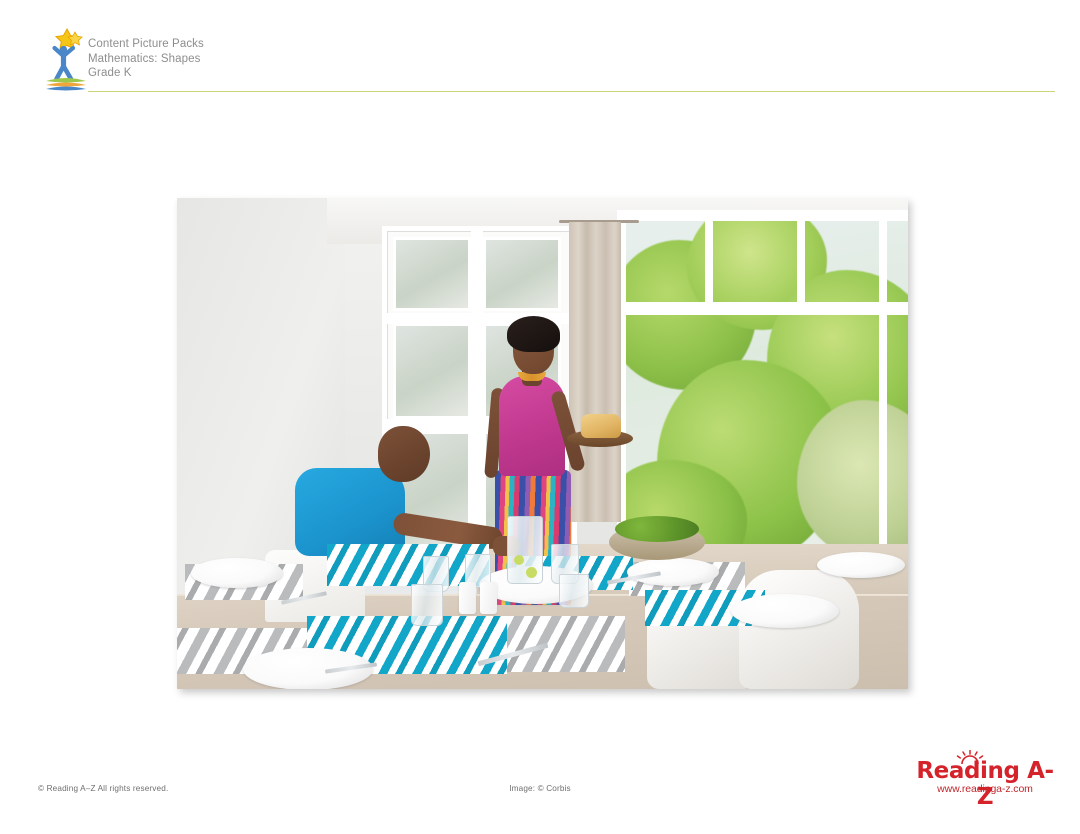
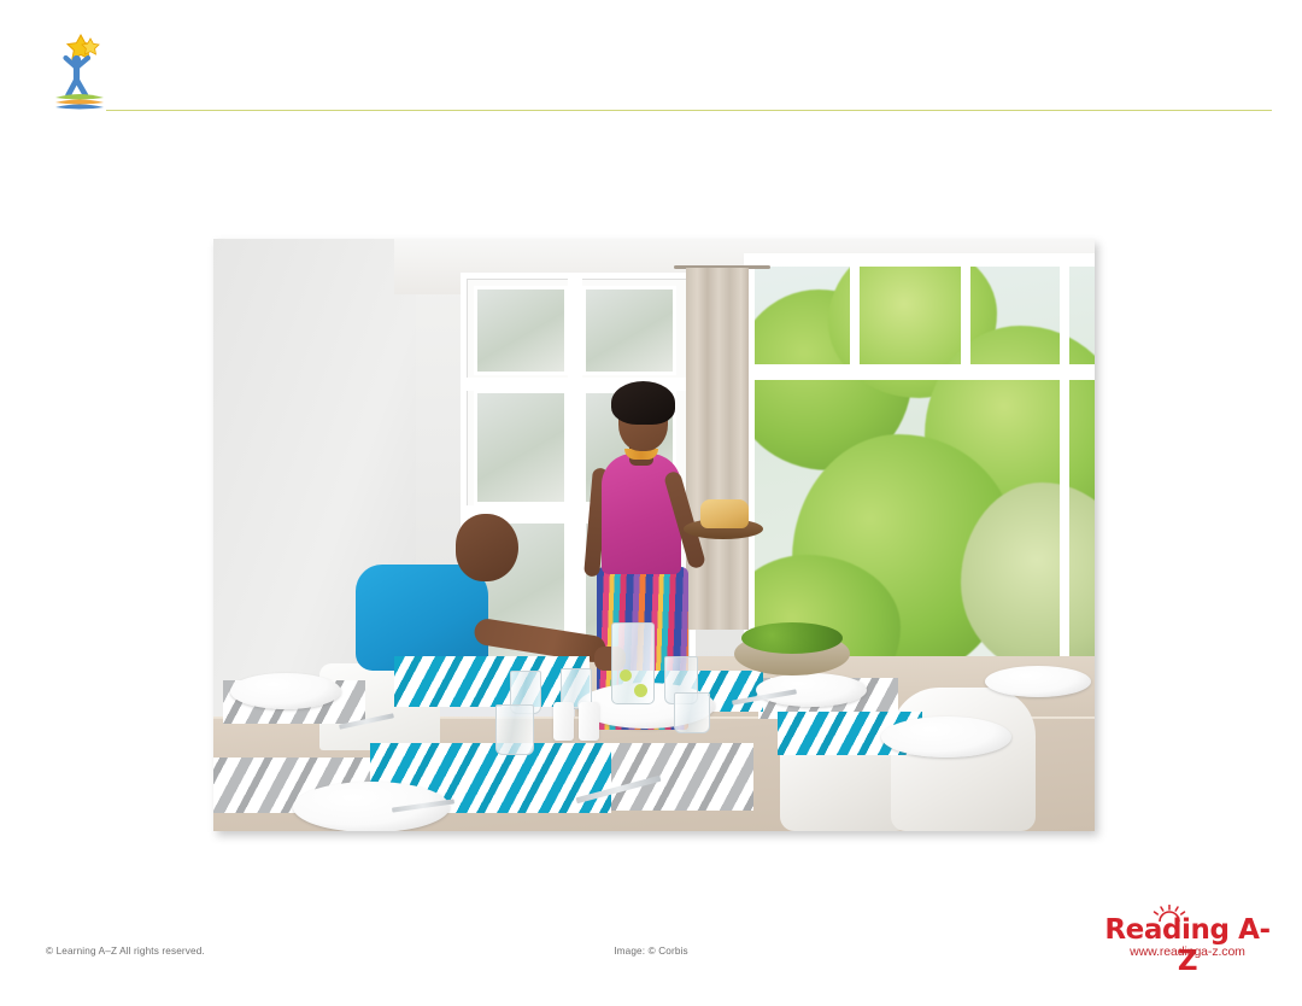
- Content Picture Packs
- Mathematics: Shapes
- Grade K
- © Reading A–Z All rights reserved.
+ © Learning A–Z All rights reserved.
  Image: © Corbis
  Reading A-Z
  www.readinga-z.com
